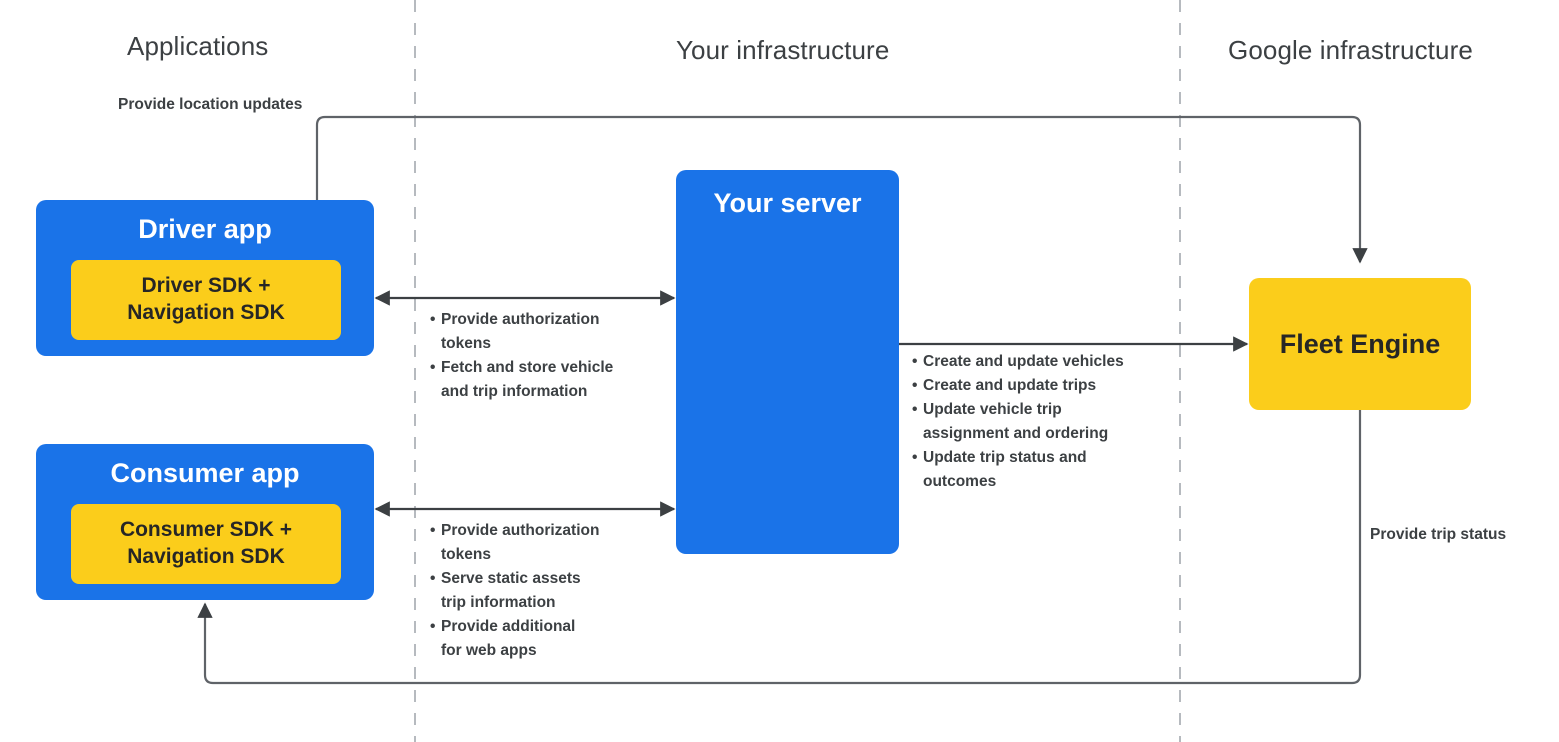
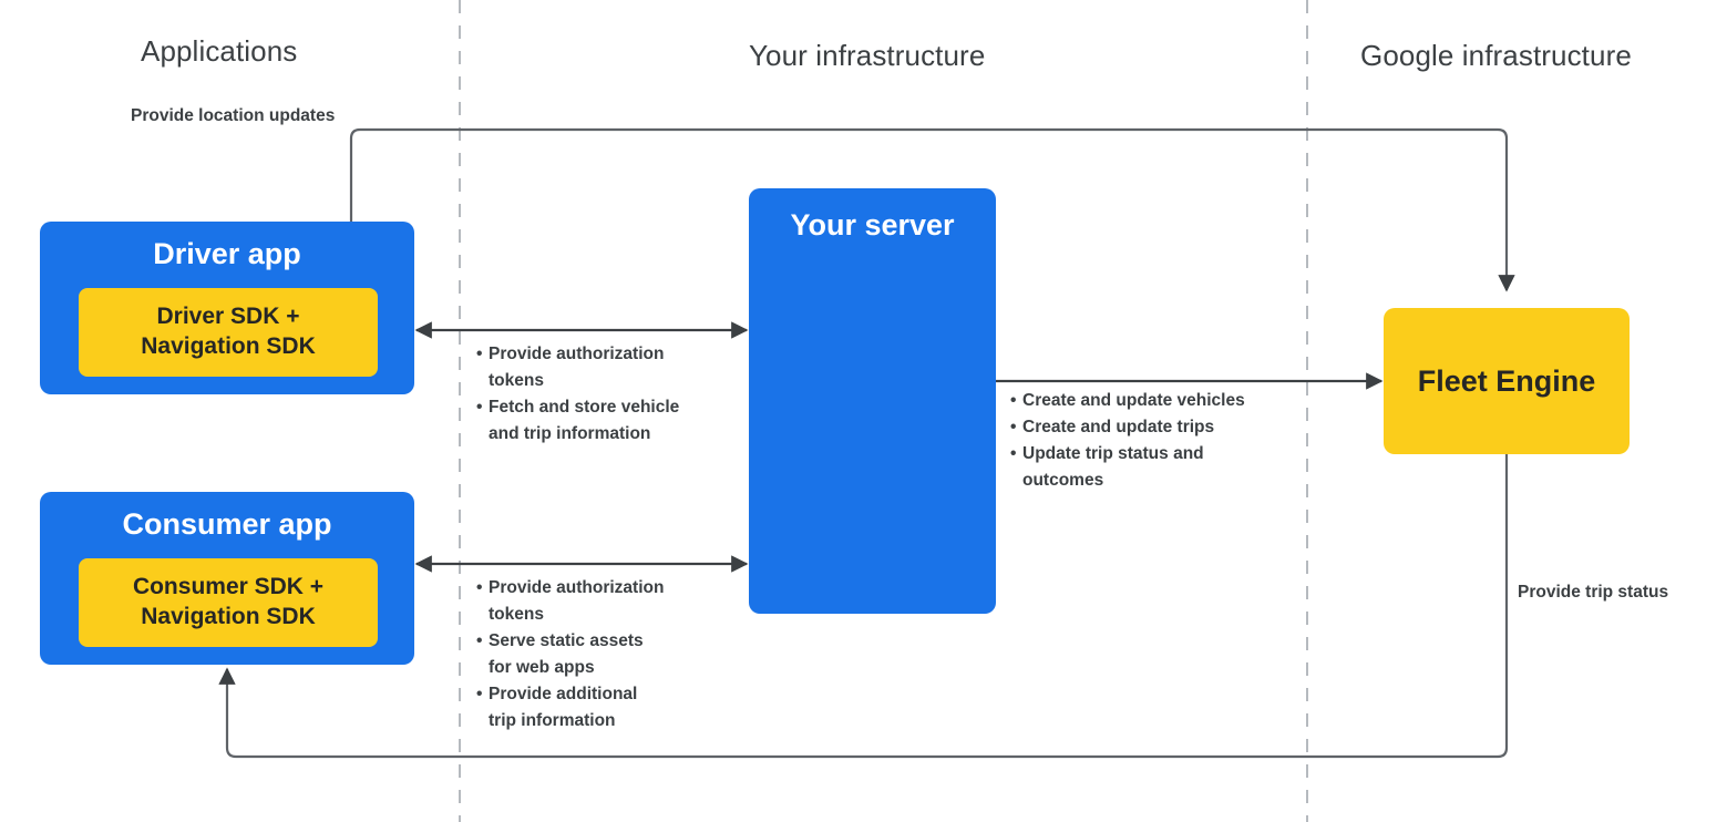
  Applications
  Your infrastructure
  Google infrastructure
  Provide location updates
  Provide trip status
  Driver app
  Driver SDK +
  Navigation SDK
  Consumer app
  Consumer SDK +
  Navigation SDK
  Your server
  Fleet Engine
  Provide authorization
  tokens
  Fetch and store vehicle
  and trip information
  Provide authorization
  tokens
  Serve static assets
- trip information
+ for web apps
  Provide additional
- for web apps
+ trip information
  Create and update vehicles
  Create and update trips
- Update vehicle trip
- assignment and ordering
  Update trip status and
  outcomes
